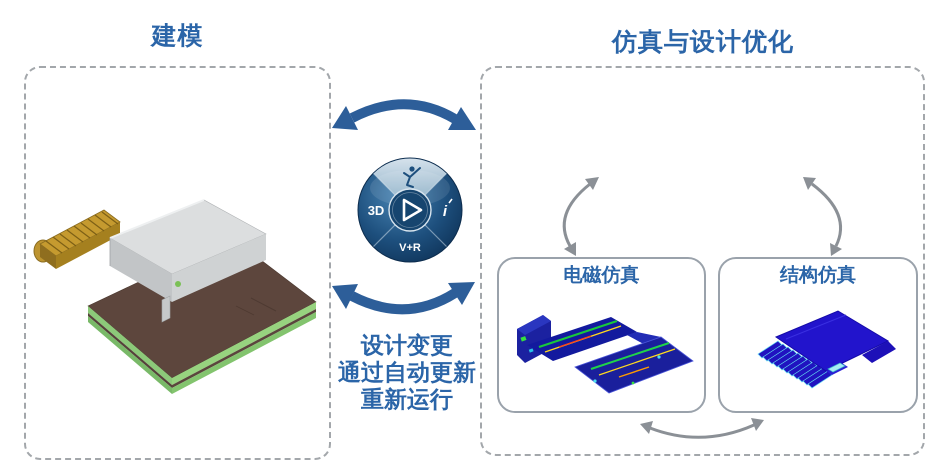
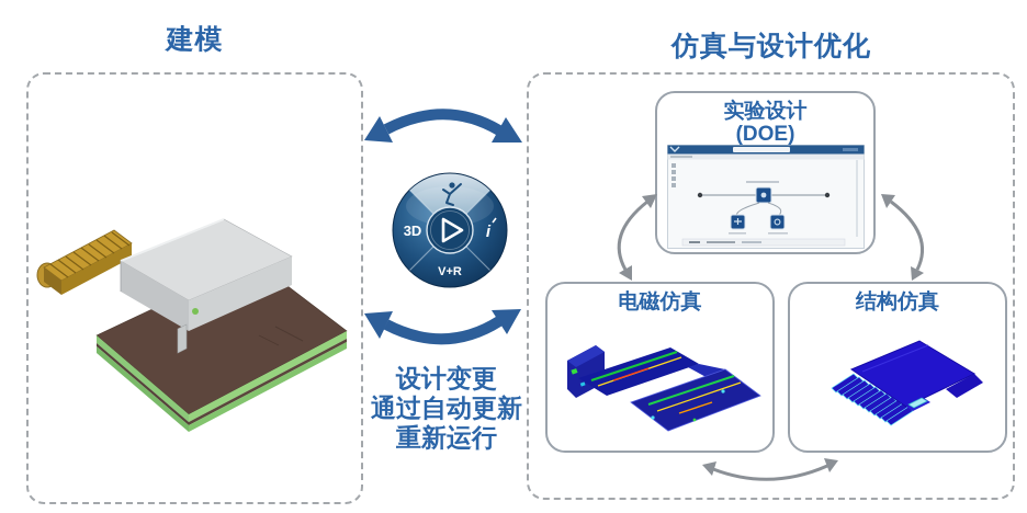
  建模
  仿真与设计优化
+ 实验设计
+ (DOE)
  电磁仿真
  结构仿真
  3D
  i
  V+R
  设计变更
  通过自动更新
  重新运行
